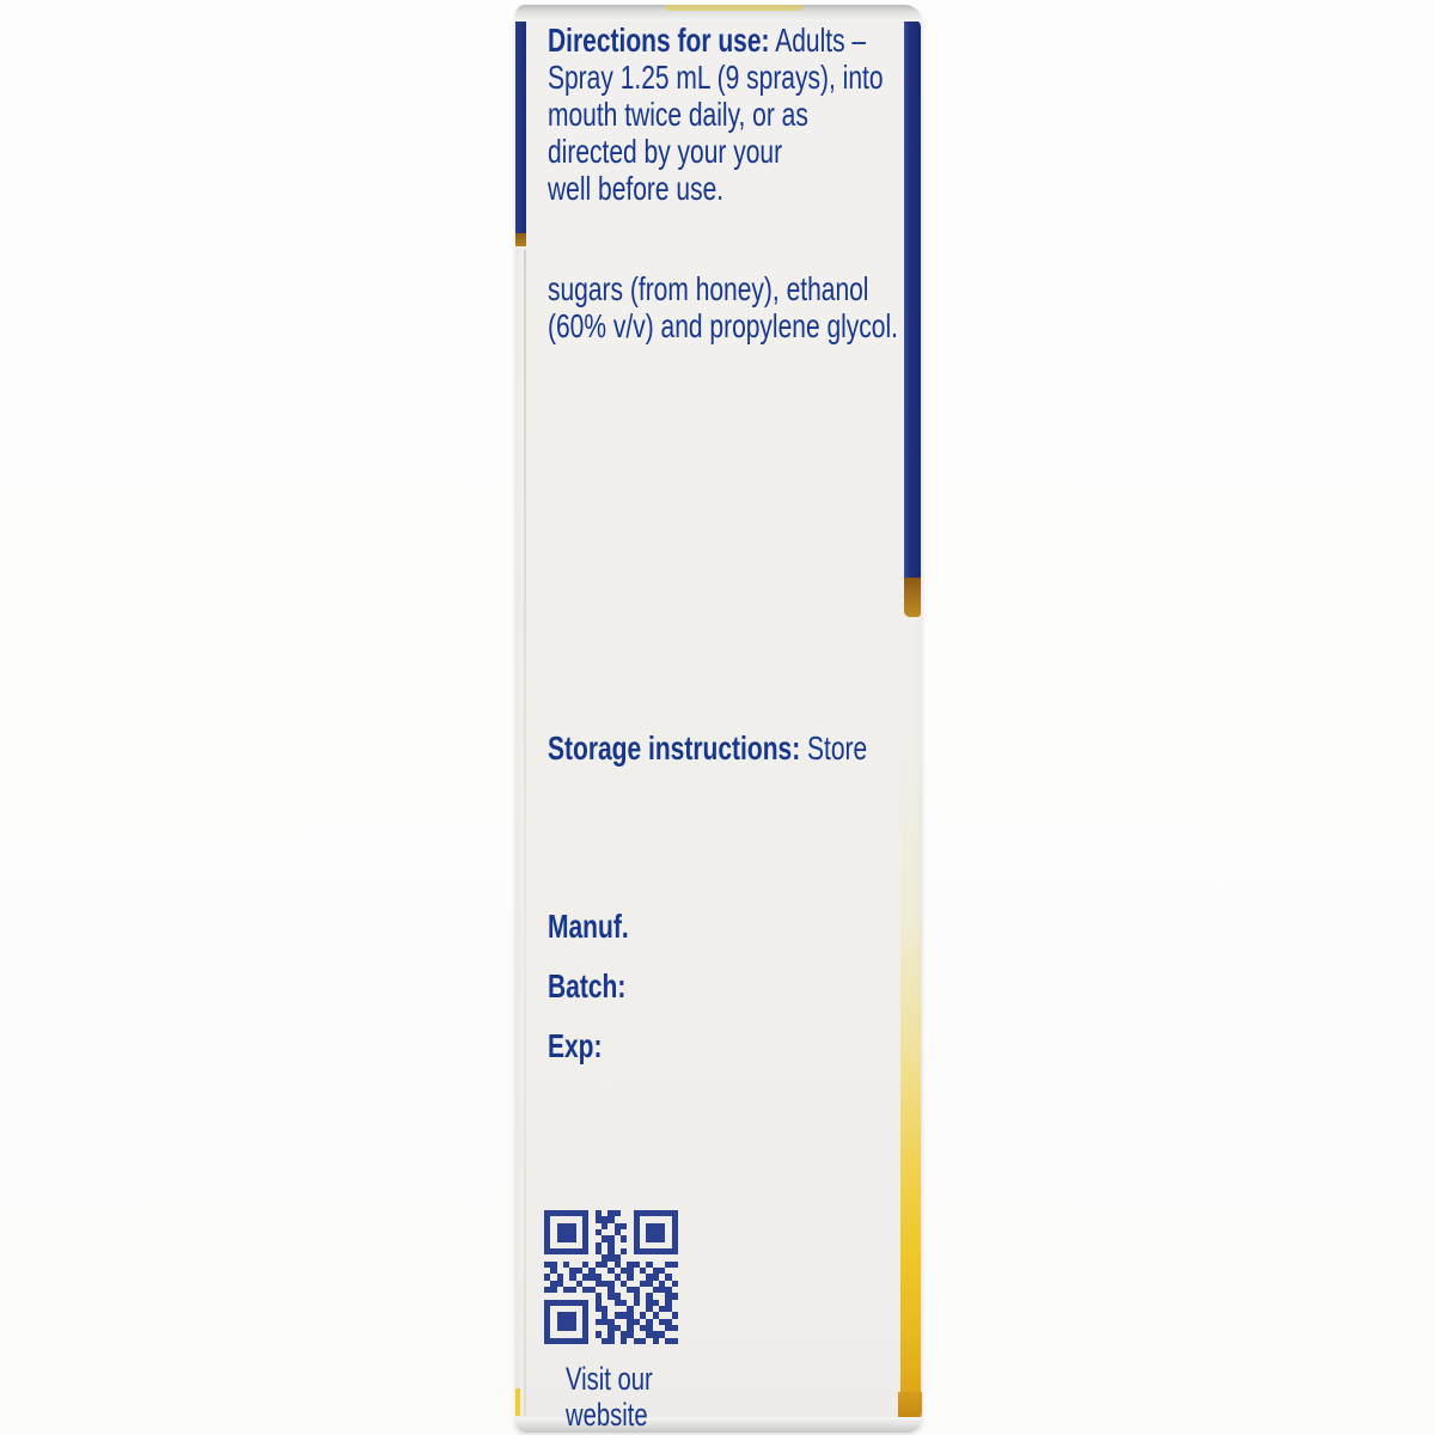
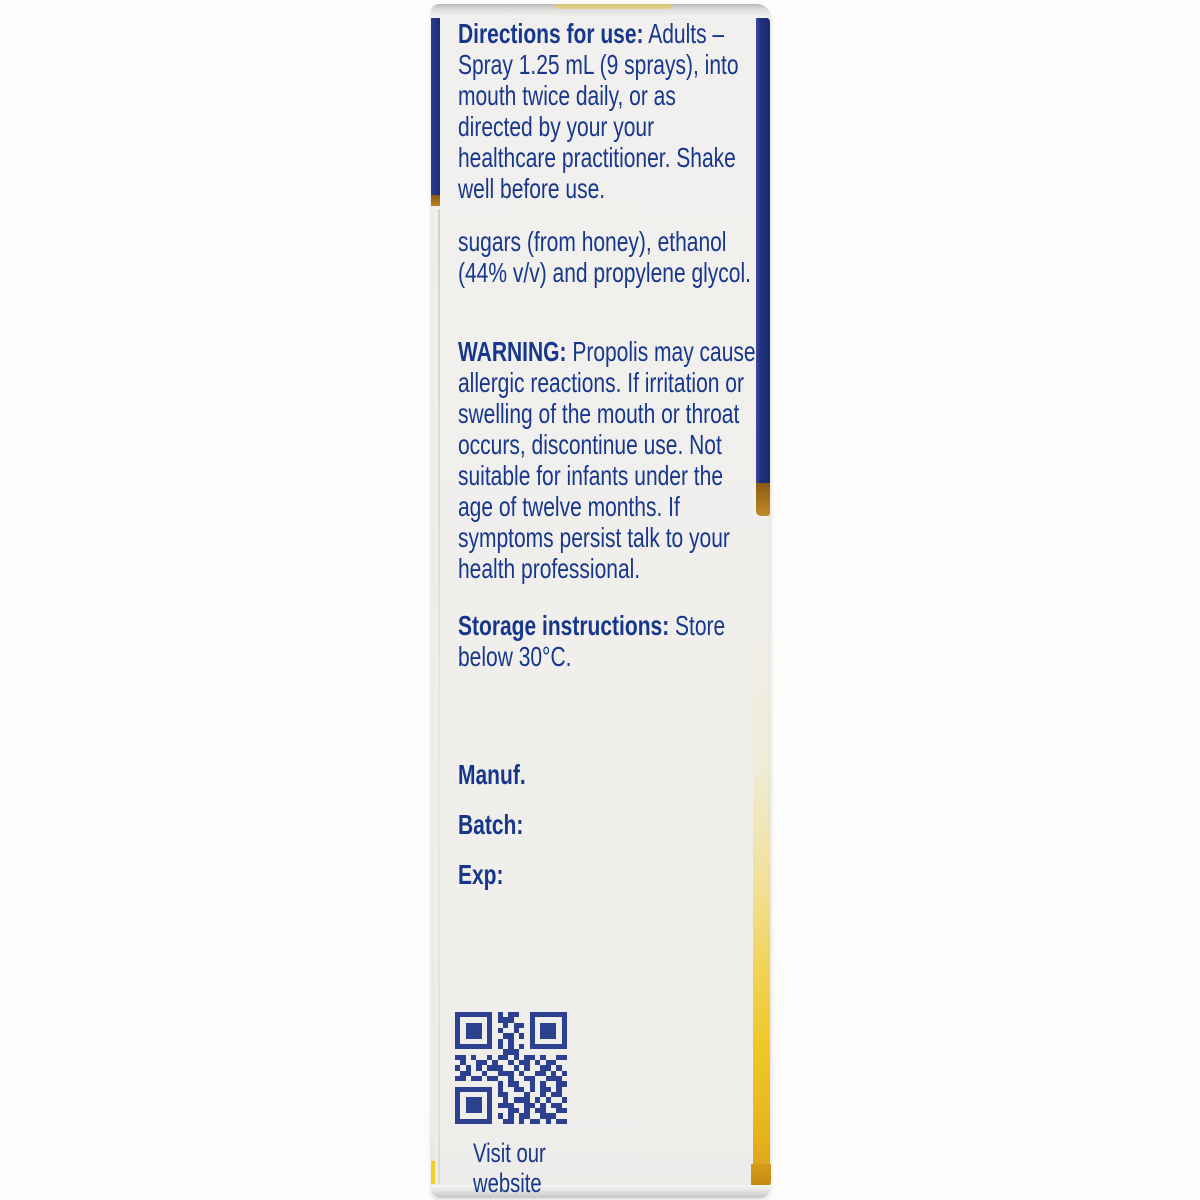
  Storage instructions: Store
+ below 30°C.
+ WARNING: Propolis may cause
+ allergic reactions. If irritation or
+ swelling of the mouth or throat
+ occurs, discontinue use. Not
+ suitable for infants under the
+ age of twelve months. If
+ symptoms persist talk to your
+ health professional.
  sugars (from honey), ethanol
- (60% v/v) and propylene glycol.
+ (44% v/v) and propylene glycol.
  Directions for use: Adults –
  Spray 1.25 mL (9 sprays), into
  mouth twice daily, or as
  directed by your your
+ healthcare practitioner. Shake
  well before use.
  Manuf.
  Batch:
  Exp:
  Visit our
  website
